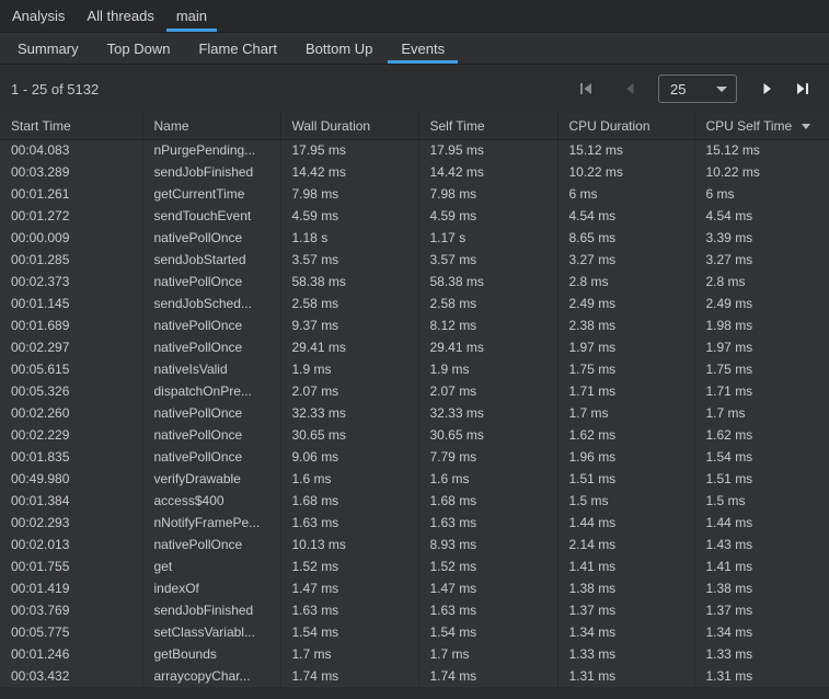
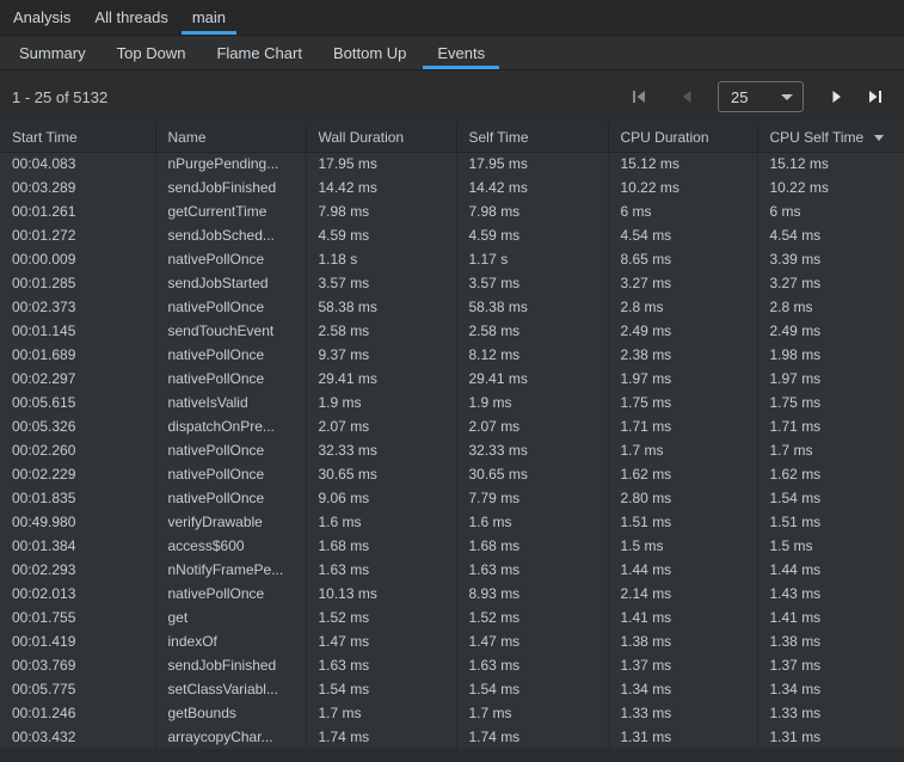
  Analysis
  All threads
  main
  Summary
  Top Down
  Flame Chart
  Bottom Up
  Events
  1 - 25 of 5132
  25
  Start Time	Name	Wall Duration	Self Time	CPU Duration	CPU Self Time
  00:04.083	nPurgePending...	17.95 ms	17.95 ms	15.12 ms	15.12 ms
  00:03.289	sendJobFinished	14.42 ms	14.42 ms	10.22 ms	10.22 ms
  00:01.261	getCurrentTime	7.98 ms	7.98 ms	6 ms	6 ms
- 00:01.272	sendTouchEvent	4.59 ms	4.59 ms	4.54 ms	4.54 ms
+ 00:01.272	sendJobSched...	4.59 ms	4.59 ms	4.54 ms	4.54 ms
  00:00.009	nativePollOnce	1.18 s	1.17 s	8.65 ms	3.39 ms
  00:01.285	sendJobStarted	3.57 ms	3.57 ms	3.27 ms	3.27 ms
  00:02.373	nativePollOnce	58.38 ms	58.38 ms	2.8 ms	2.8 ms
- 00:01.145	sendJobSched...	2.58 ms	2.58 ms	2.49 ms	2.49 ms
+ 00:01.145	sendTouchEvent	2.58 ms	2.58 ms	2.49 ms	2.49 ms
  00:01.689	nativePollOnce	9.37 ms	8.12 ms	2.38 ms	1.98 ms
  00:02.297	nativePollOnce	29.41 ms	29.41 ms	1.97 ms	1.97 ms
  00:05.615	nativeIsValid	1.9 ms	1.9 ms	1.75 ms	1.75 ms
  00:05.326	dispatchOnPre...	2.07 ms	2.07 ms	1.71 ms	1.71 ms
  00:02.260	nativePollOnce	32.33 ms	32.33 ms	1.7 ms	1.7 ms
  00:02.229	nativePollOnce	30.65 ms	30.65 ms	1.62 ms	1.62 ms
- 00:01.835	nativePollOnce	9.06 ms	7.79 ms	1.96 ms	1.54 ms
+ 00:01.835	nativePollOnce	9.06 ms	7.79 ms	2.80 ms	1.54 ms
  00:49.980	verifyDrawable	1.6 ms	1.6 ms	1.51 ms	1.51 ms
- 00:01.384	access$400	1.68 ms	1.68 ms	1.5 ms	1.5 ms
+ 00:01.384	access$600	1.68 ms	1.68 ms	1.5 ms	1.5 ms
  00:02.293	nNotifyFramePe...	1.63 ms	1.63 ms	1.44 ms	1.44 ms
  00:02.013	nativePollOnce	10.13 ms	8.93 ms	2.14 ms	1.43 ms
  00:01.755	get	1.52 ms	1.52 ms	1.41 ms	1.41 ms
  00:01.419	indexOf	1.47 ms	1.47 ms	1.38 ms	1.38 ms
  00:03.769	sendJobFinished	1.63 ms	1.63 ms	1.37 ms	1.37 ms
  00:05.775	setClassVariabl...	1.54 ms	1.54 ms	1.34 ms	1.34 ms
  00:01.246	getBounds	1.7 ms	1.7 ms	1.33 ms	1.33 ms
  00:03.432	arraycopyChar...	1.74 ms	1.74 ms	1.31 ms	1.31 ms
